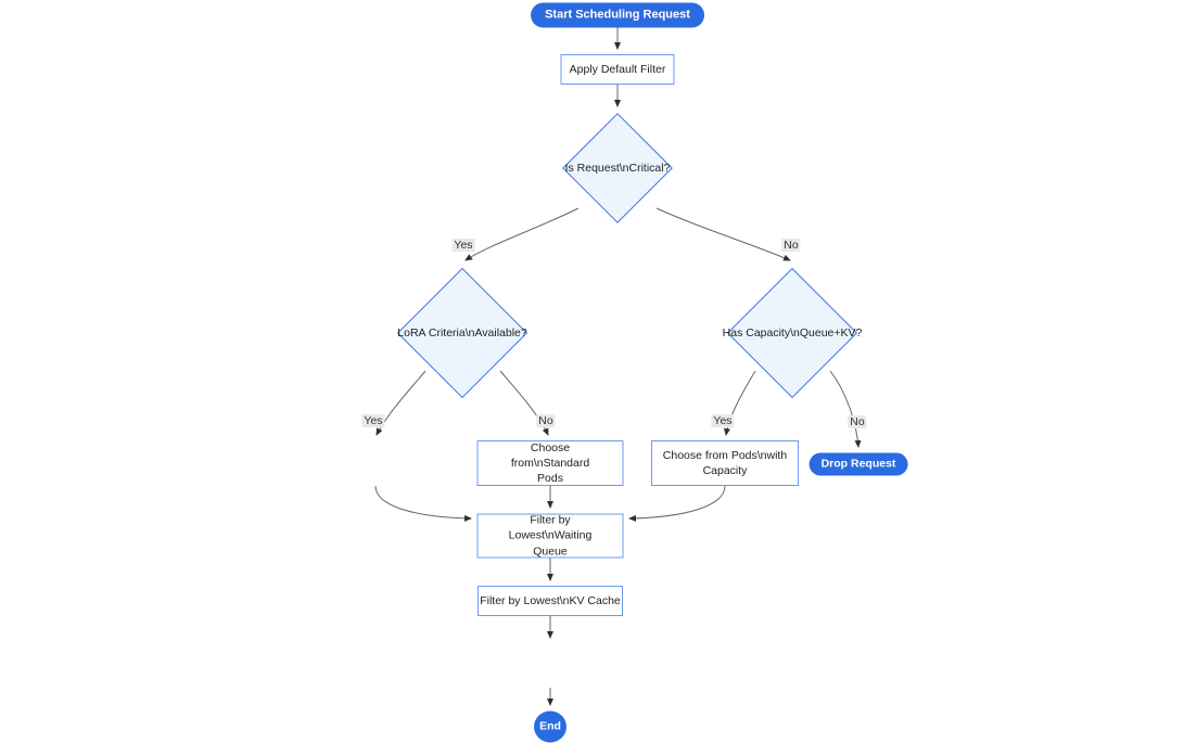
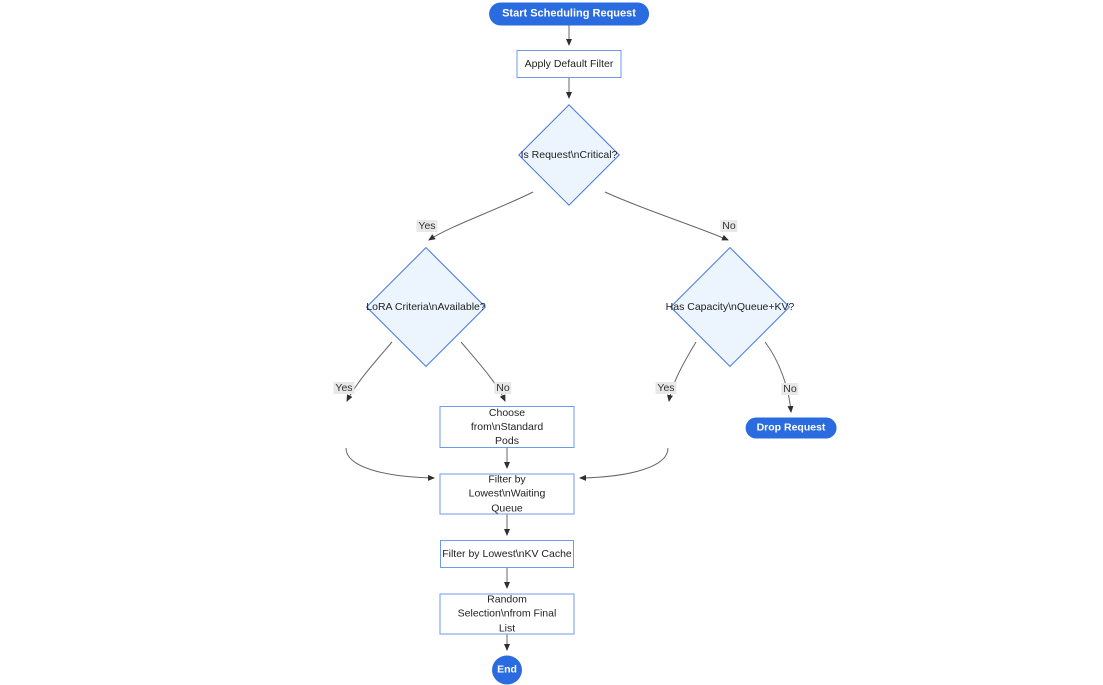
  Start Scheduling Request
  Apply Default Filter
  Is Request\nCritical?
  LoRA Criteria\nAvailable?
  Has Capacity\nQueue+KV?
  Choose from\nStandard Pods
- Choose from Pods\nwith Capacity
  Drop Request
  Filter by Lowest\nWaiting Queue
  Filter by Lowest\nKV Cache
+ Random Selection\nfrom Final List
  End
  Yes
  No
  Yes
  No
  Yes
  No
